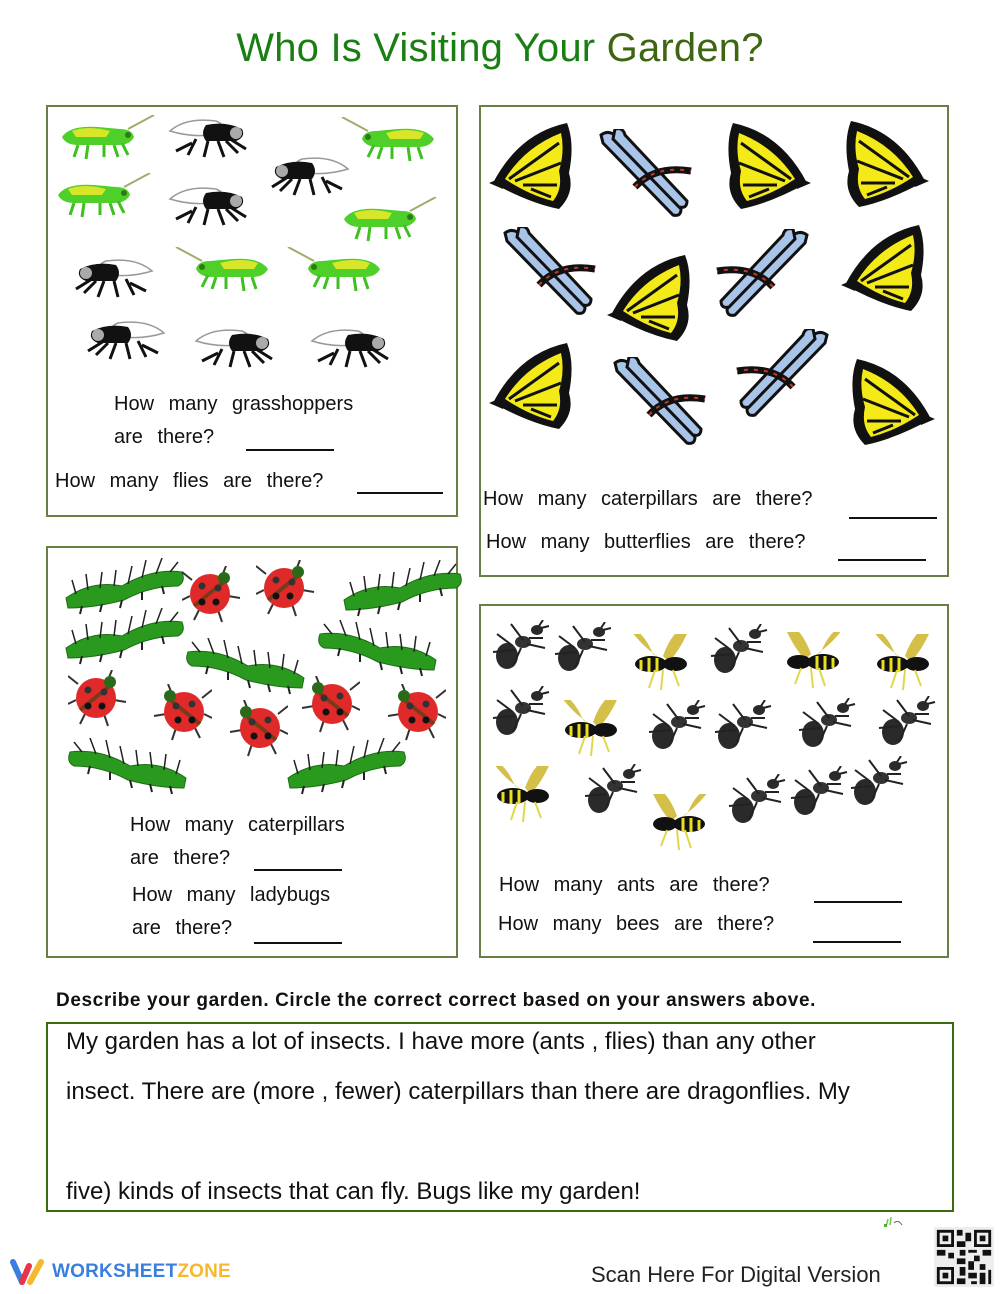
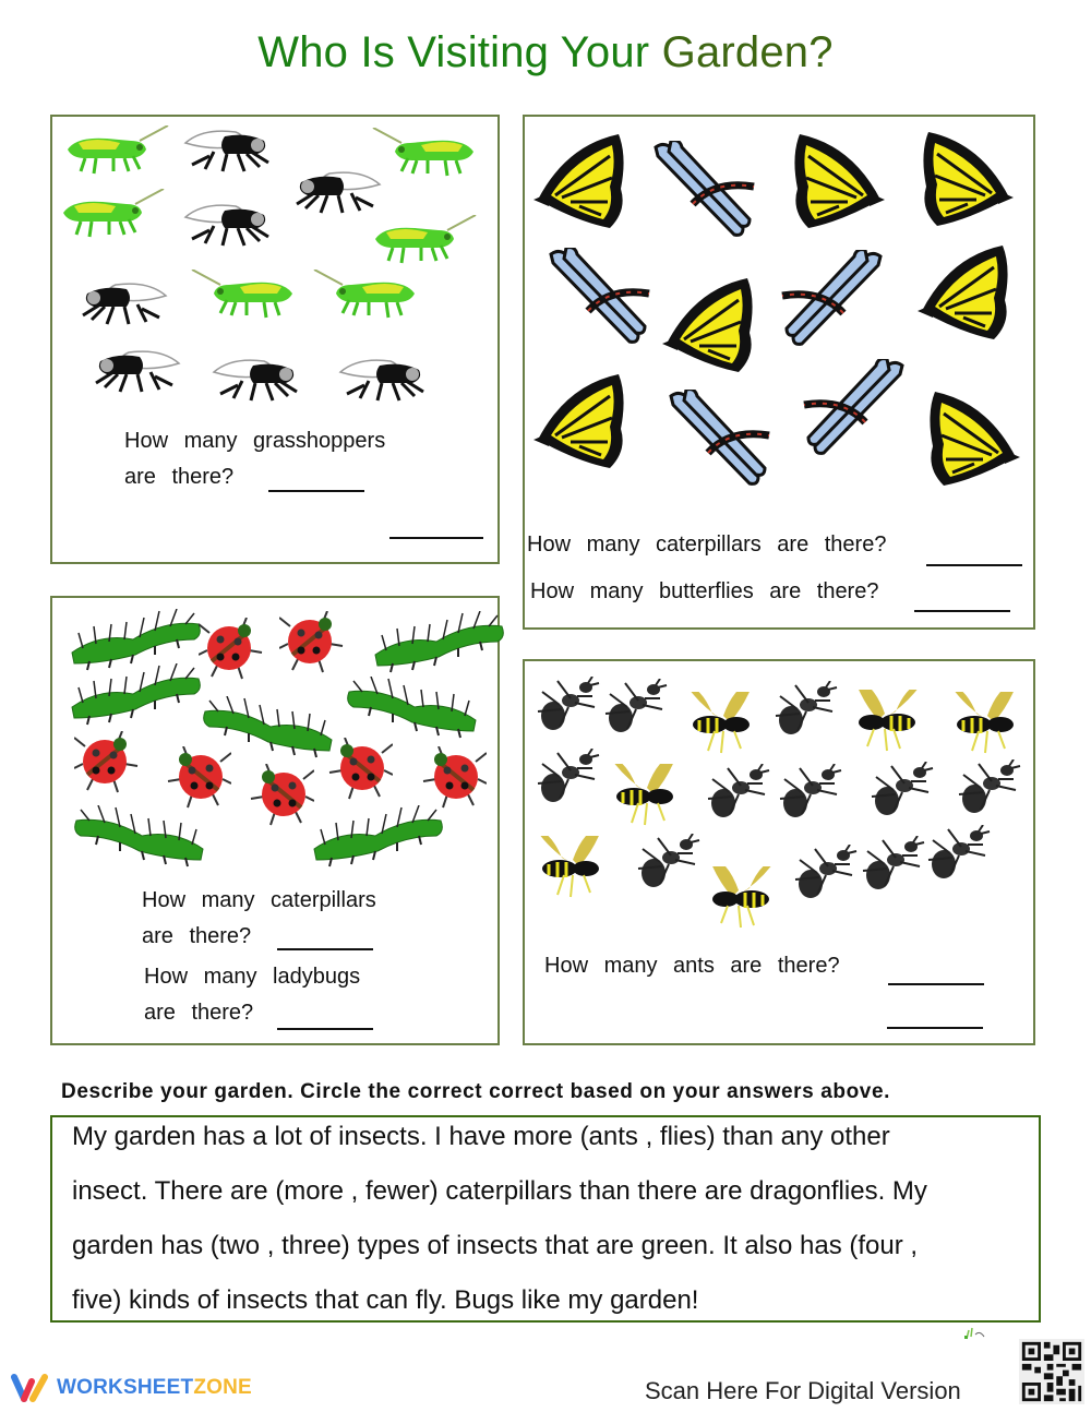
  Who Is Visiting Your Garden?
  How many grasshoppers
  are there?
- How many flies are there?
  How many caterpillars are there?
  How many butterflies are there?
  How many caterpillars
  are there?
  How many ladybugs
  are there?
  How many ants are there?
- How many bees are there?
  Describe your garden. Circle the correct correct based on your answers above.
  My garden has a lot of insects. I have more (ants , flies) than any other
  insect. There are (more , fewer) caterpillars than there are dragonflies. My
+ garden has (two , three) types of insects that are green. It also has (four ,
  five) kinds of insects that can fly. Bugs like my garden!
  WORKSHEETZONE
  Scan Here For Digital Version
